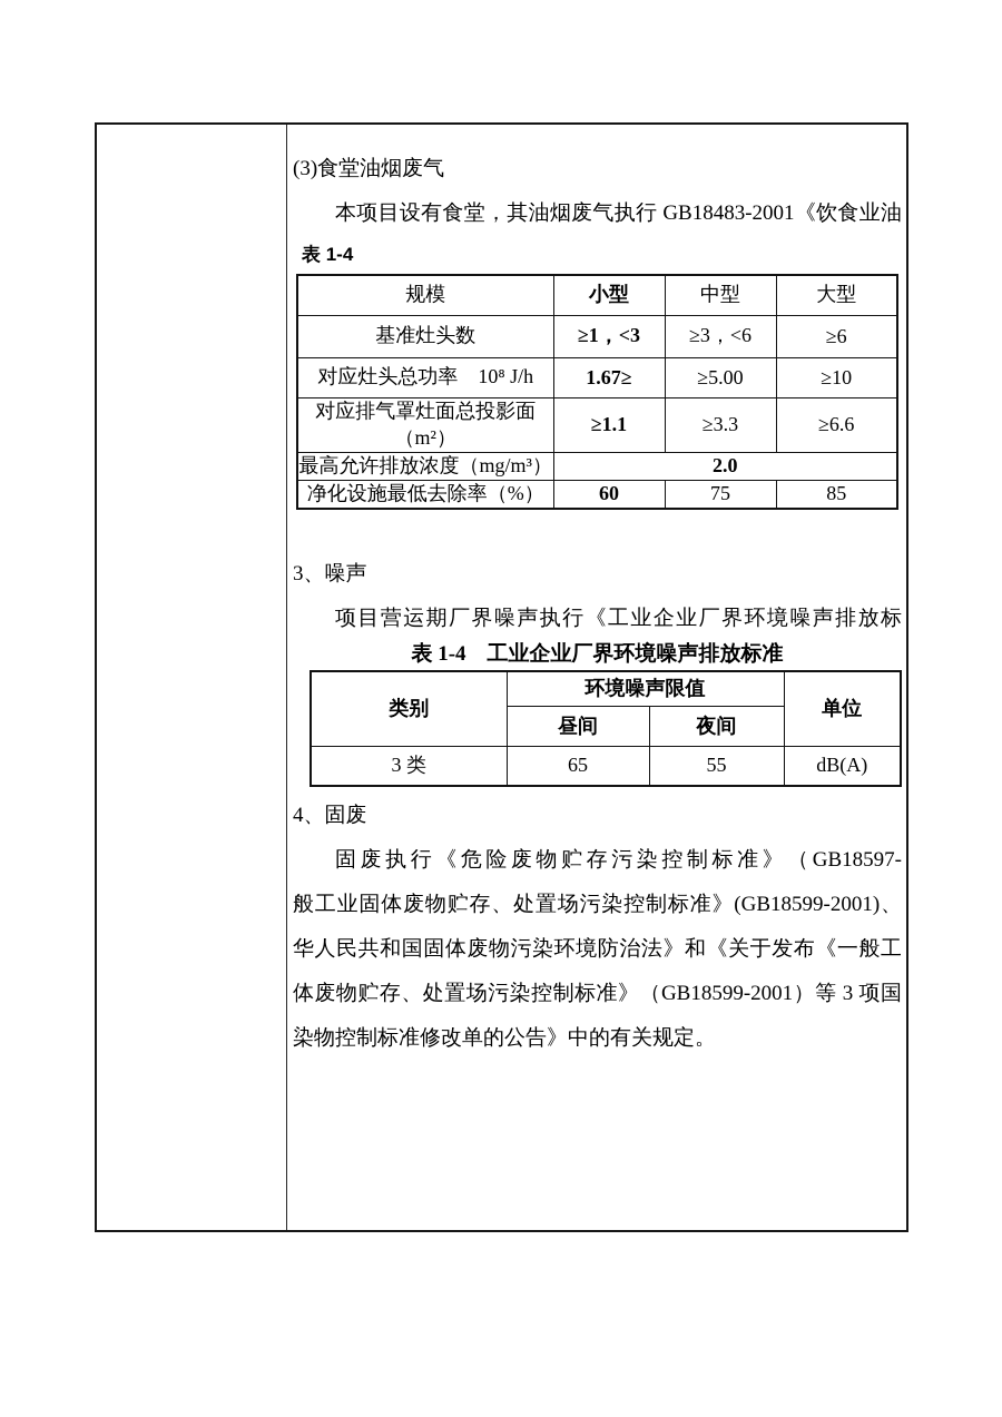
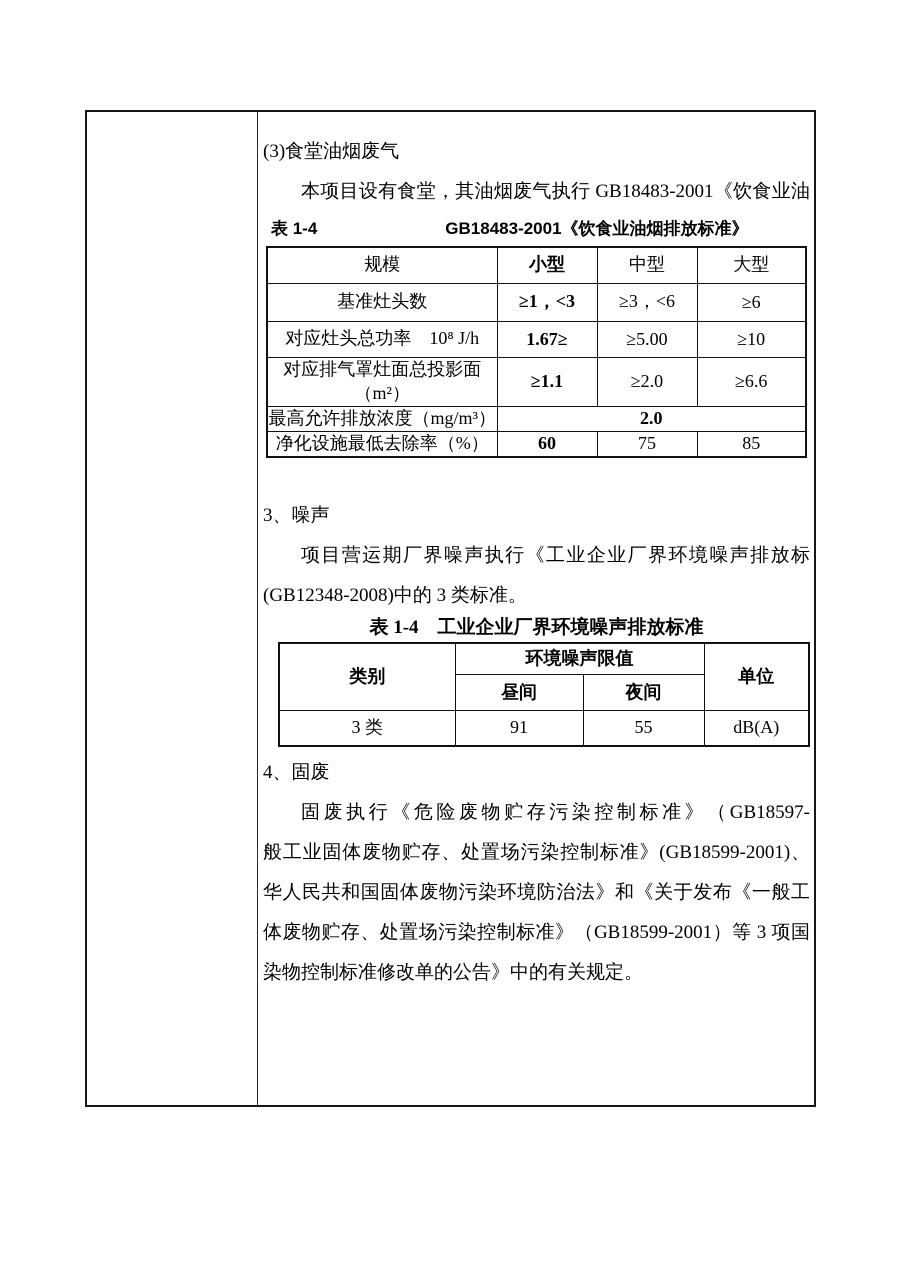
  (3)食堂油烟废气
  本项目设有食堂，其油烟废气执行 GB18483-2001《饮食业油
  表 1-4
+ GB18483-2001《饮食业油烟排放标准》
  规模	小型	中型	大型
  基准灶头数	≥1，<3	≥3，<6	≥6
  对应灶头总功率 10⁸ J/h	1.67≥	≥5.00	≥10
- 对应排气罩灶面总投影面（m²）	≥1.1	≥3.3	≥6.6
+ 对应排气罩灶面总投影面（m²）	≥1.1	≥2.0	≥6.6
  最高允许排放浓度（mg/m³）	2.0
  净化设施最低去除率（%）	60	75	85
  3、噪声
  项目营运期厂界噪声执行《工业企业厂界环境噪声排放标
+ (GB12348-2008)中的 3 类标准。
  表 1-4 工业企业厂界环境噪声排放标准
  类别	环境噪声限值	单位
  昼间	夜间
- 3 类	65	55	dB(A)
+ 3 类	91	55	dB(A)
  4、固废
  固废执行《危险废物贮存污染控制标准》（GB18597-
  般工业固体废物贮存、处置场污染控制标准》(GB18599-2001)、
  华人民共和国固体废物污染环境防治法》和《关于发布《一般工
  体废物贮存、处置场污染控制标准》（GB18599-2001）等 3 项国
  染物控制标准修改单的公告》中的有关规定。
